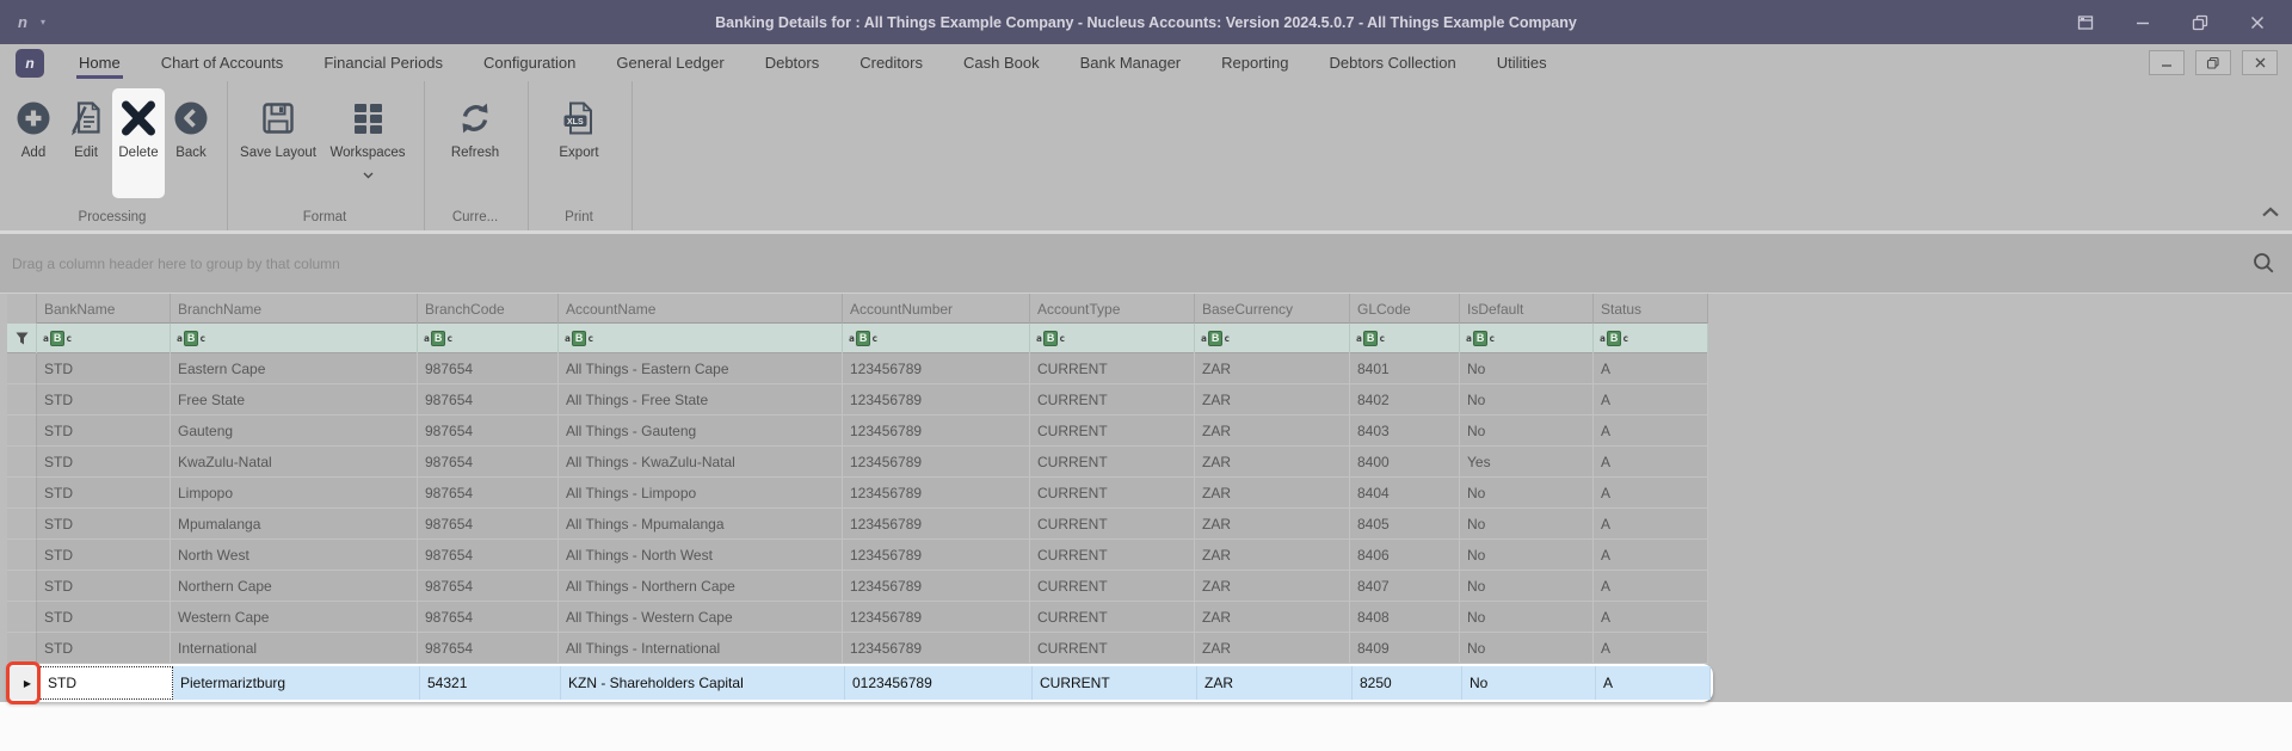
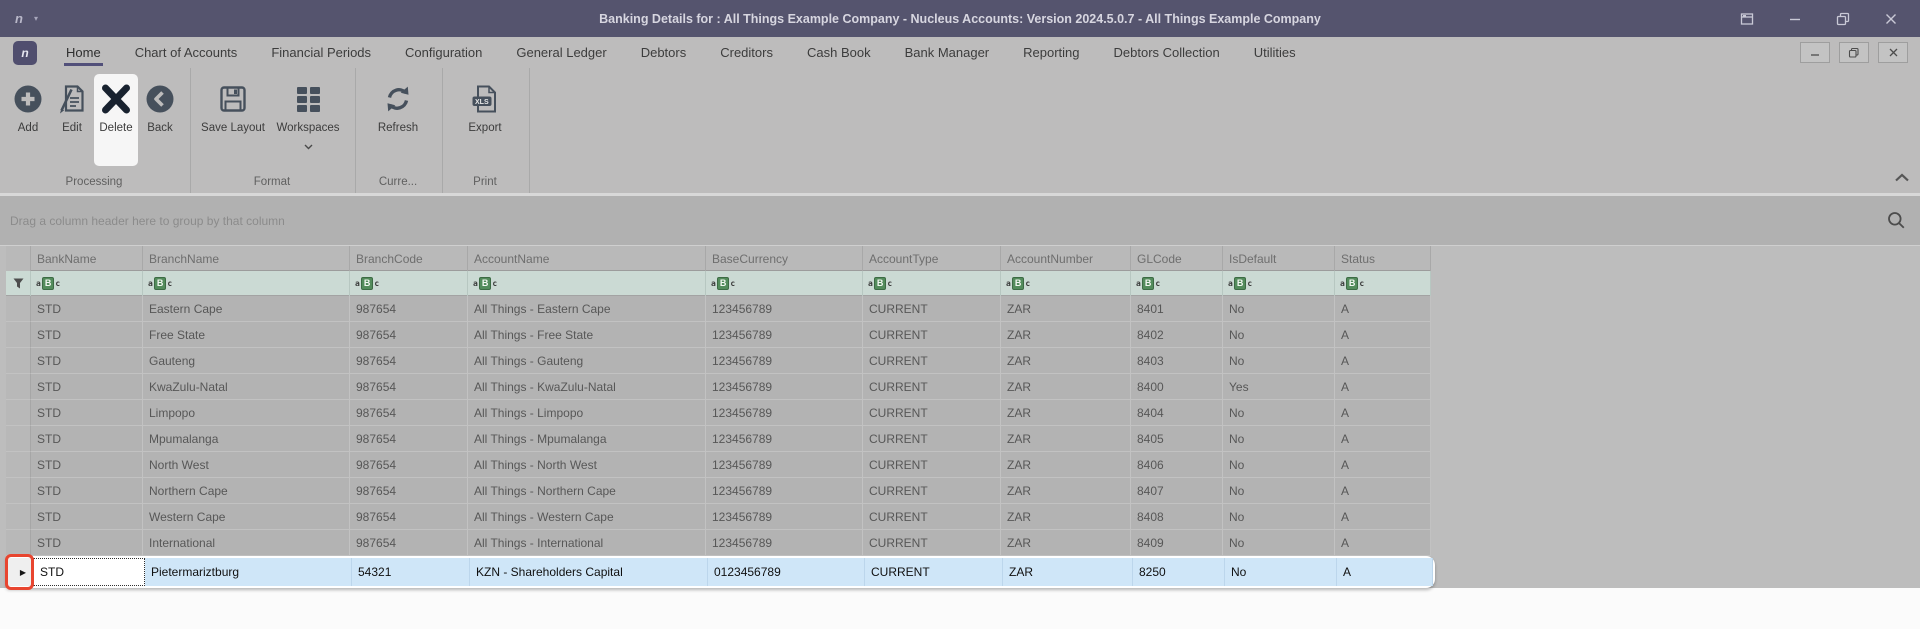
  n
  ▾
  Banking Details for : All Things Example Company - Nucleus Accounts: Version 2024.5.0.7 - All Things Example Company
  n
  Home
  Chart of Accounts
  Financial Periods
  Configuration
  General Ledger
  Debtors
  Creditors
  Cash Book
  Bank Manager
  Reporting
  Debtors Collection
  Utilities
  Add
  Edit
  Delete
  Back
  Processing
  Save Layout
  Workspaces
  Format
  Refresh
  Curre...
  Export
  Print
  Drag a column header here to group by that column
  BankName
  BranchName
  BranchCode
  AccountName
- AccountNumber
+ BaseCurrency
  AccountType
- BaseCurrency
+ AccountNumber
  GLCode
  IsDefault
  Status
  a
  B
  c
  a
  B
  c
  a
  B
  c
  a
  B
  c
  a
  B
  c
  a
  B
  c
  a
  B
  c
  a
  B
  c
  a
  B
  c
  a
  B
  c
  STD
  Eastern Cape
  987654
  All Things - Eastern Cape
  123456789
  CURRENT
  ZAR
  8401
  No
  A
  STD
  Free State
  987654
  All Things - Free State
  123456789
  CURRENT
  ZAR
  8402
  No
  A
  STD
  Gauteng
  987654
  All Things - Gauteng
  123456789
  CURRENT
  ZAR
  8403
  No
  A
  STD
  KwaZulu-Natal
  987654
  All Things - KwaZulu-Natal
  123456789
  CURRENT
  ZAR
  8400
  Yes
  A
  STD
  Limpopo
  987654
  All Things - Limpopo
  123456789
  CURRENT
  ZAR
  8404
  No
  A
  STD
  Mpumalanga
  987654
  All Things - Mpumalanga
  123456789
  CURRENT
  ZAR
  8405
  No
  A
  STD
  North West
  987654
  All Things - North West
  123456789
  CURRENT
  ZAR
  8406
  No
  A
  STD
  Northern Cape
  987654
  All Things - Northern Cape
  123456789
  CURRENT
  ZAR
  8407
  No
  A
  STD
  Western Cape
  987654
  All Things - Western Cape
  123456789
  CURRENT
  ZAR
  8408
  No
  A
  STD
  International
  987654
  All Things - International
  123456789
  CURRENT
  ZAR
  8409
  No
  A
  ▶
  STD
  Pietermariztburg
  54321
  KZN - Shareholders Capital
  0123456789
  CURRENT
  ZAR
  8250
  No
  A
